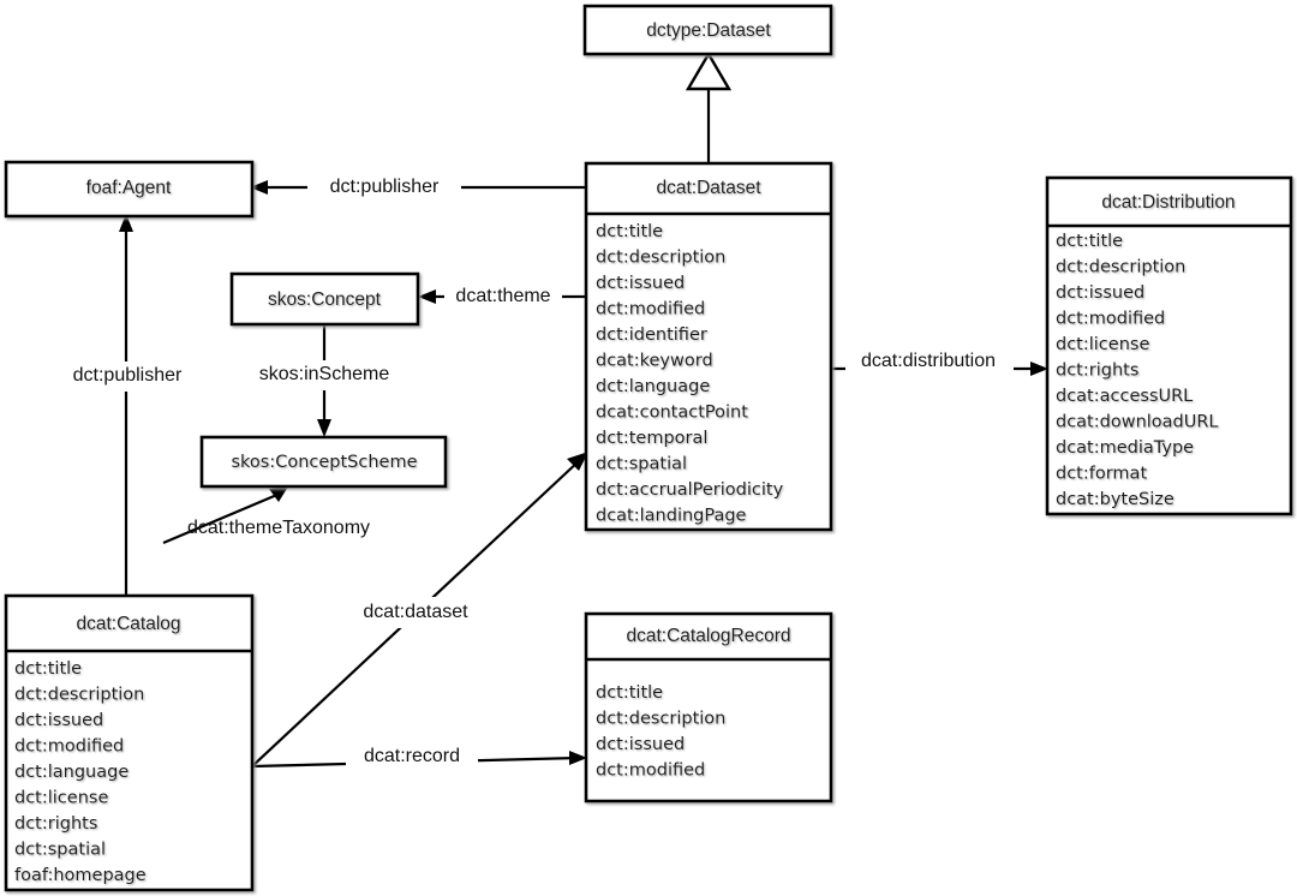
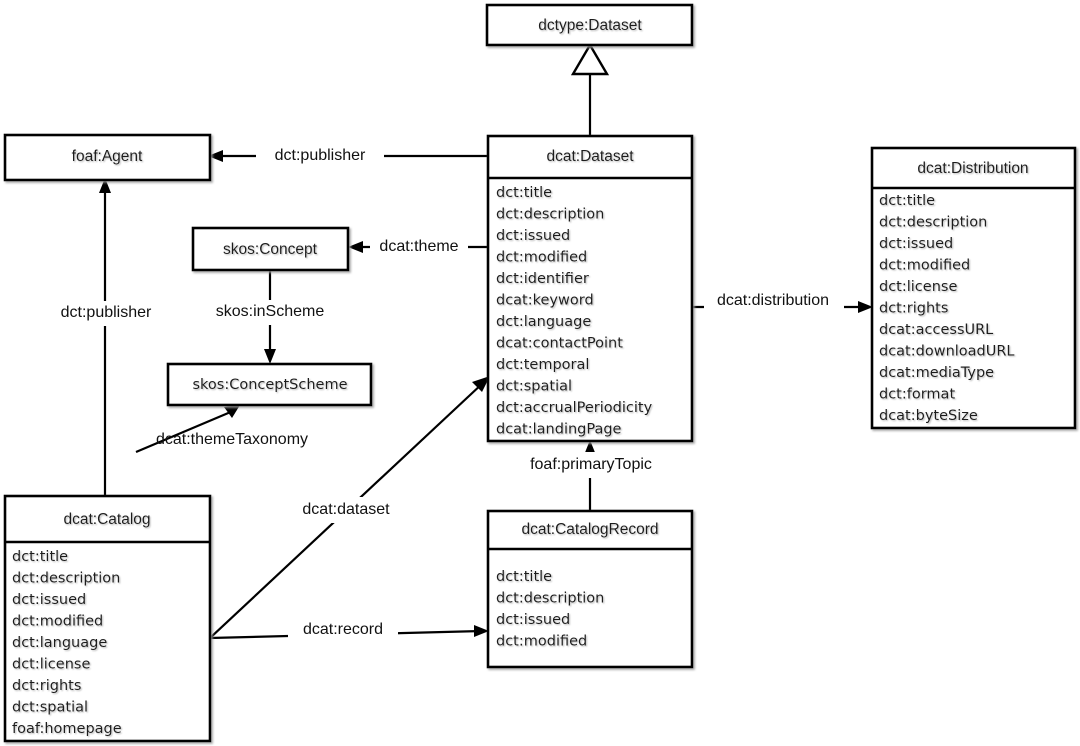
  dct:publisher
  dcat:theme
  dct:publisher
  skos:inScheme
  dcat:themeTaxonomy
  dcat:distribution
  dcat:dataset
  dcat:record
+ foaf:primaryTopic
  dctype:Dataset
  dcat:Dataset
  dct:title
  dct:description
  dct:issued
  dct:modified
  dct:identifier
  dcat:keyword
  dct:language
  dcat:contactPoint
  dct:temporal
  dct:spatial
  dct:accrualPeriodicity
  dcat:landingPage
  dcat:Distribution
  dct:title
  dct:description
  dct:issued
  dct:modified
  dct:license
  dct:rights
  dcat:accessURL
  dcat:downloadURL
  dcat:mediaType
  dct:format
  dcat:byteSize
  foaf:Agent
  skos:Concept
  skos:ConceptScheme
  dcat:Catalog
  dct:title
  dct:description
  dct:issued
  dct:modified
  dct:language
  dct:license
  dct:rights
  dct:spatial
  foaf:homepage
  dcat:CatalogRecord
  dct:title
  dct:description
  dct:issued
  dct:modified
